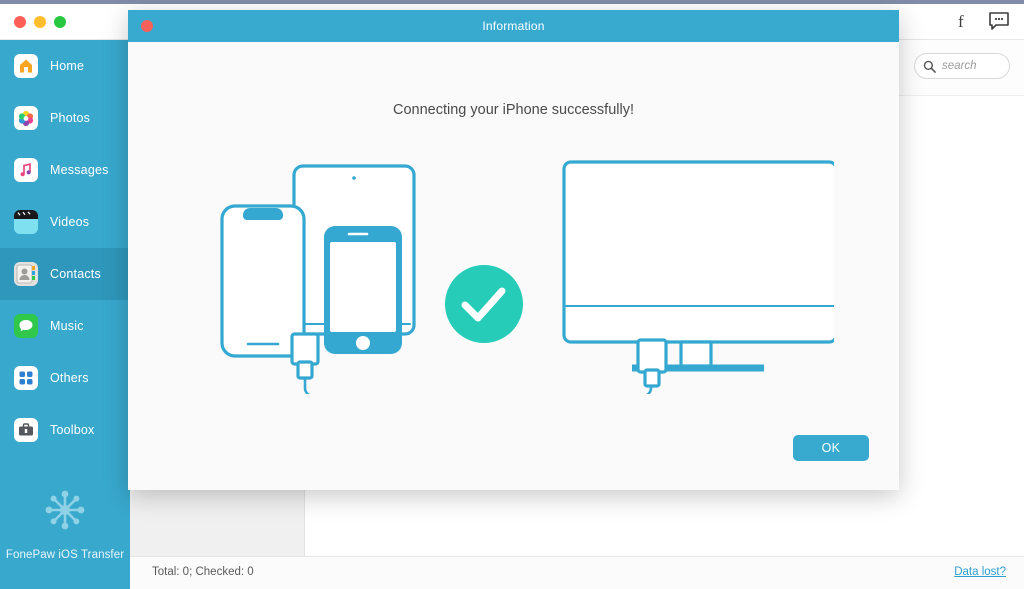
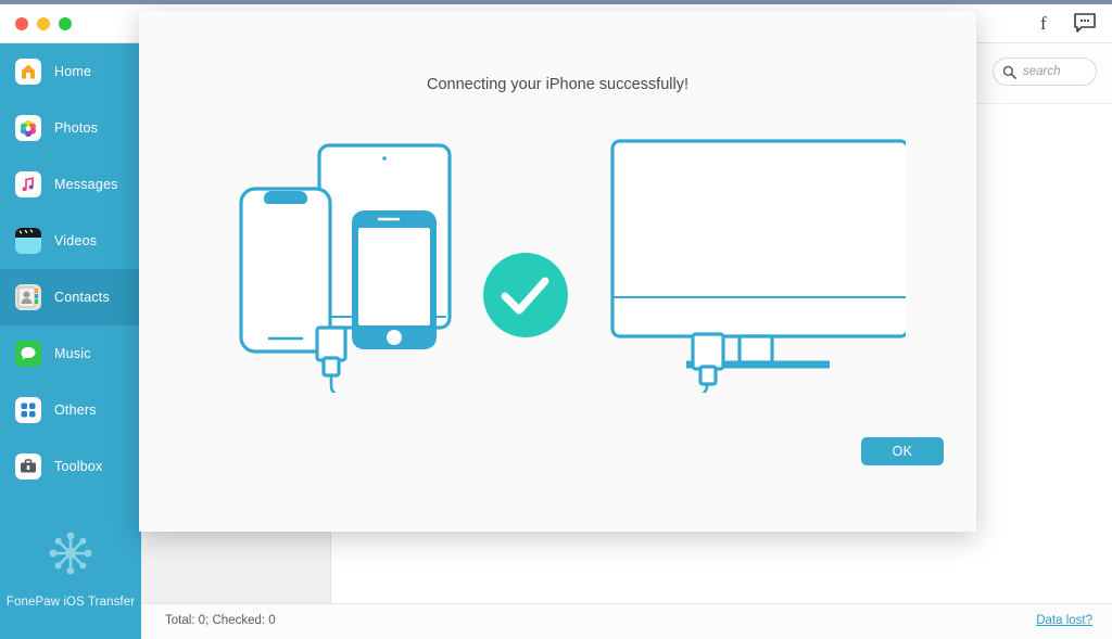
  f
  Home
  Photos
  Messages
  Videos
  Contacts
  Music
  Others
  Toolbox
  FonePaw iOS Transfer
  search
  Total: 0; Checked: 0
  Data lost?
- Information
  Connecting your iPhone successfully!
  OK
